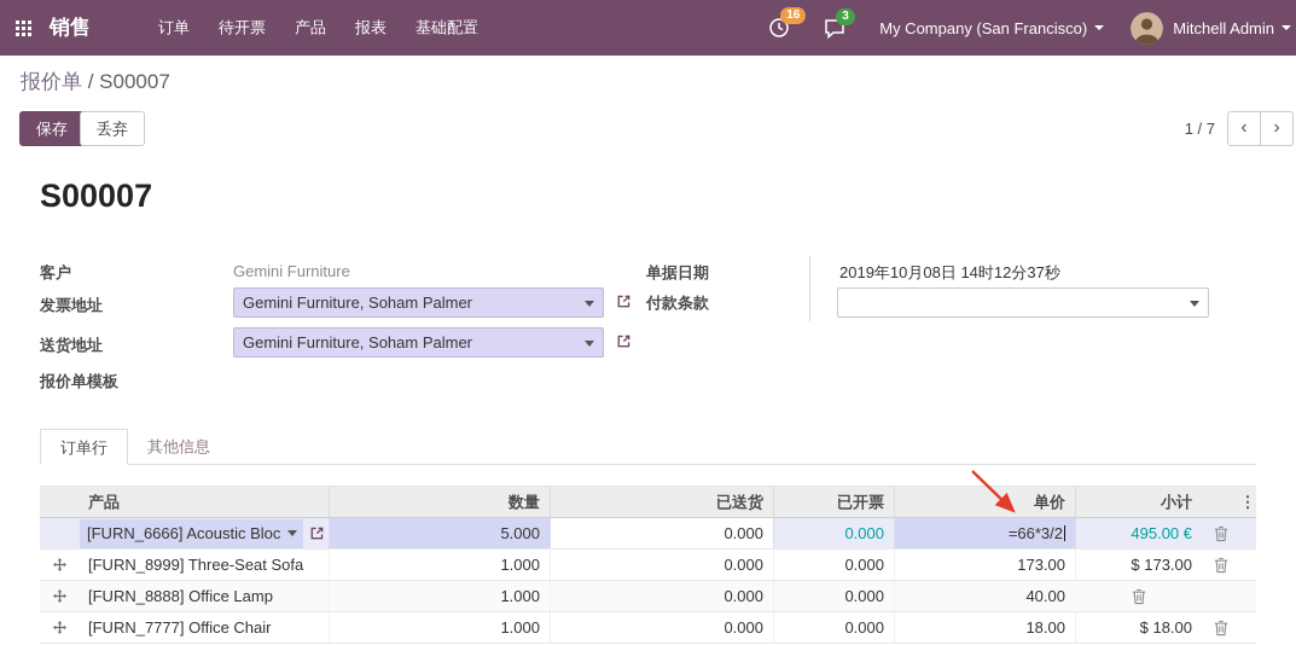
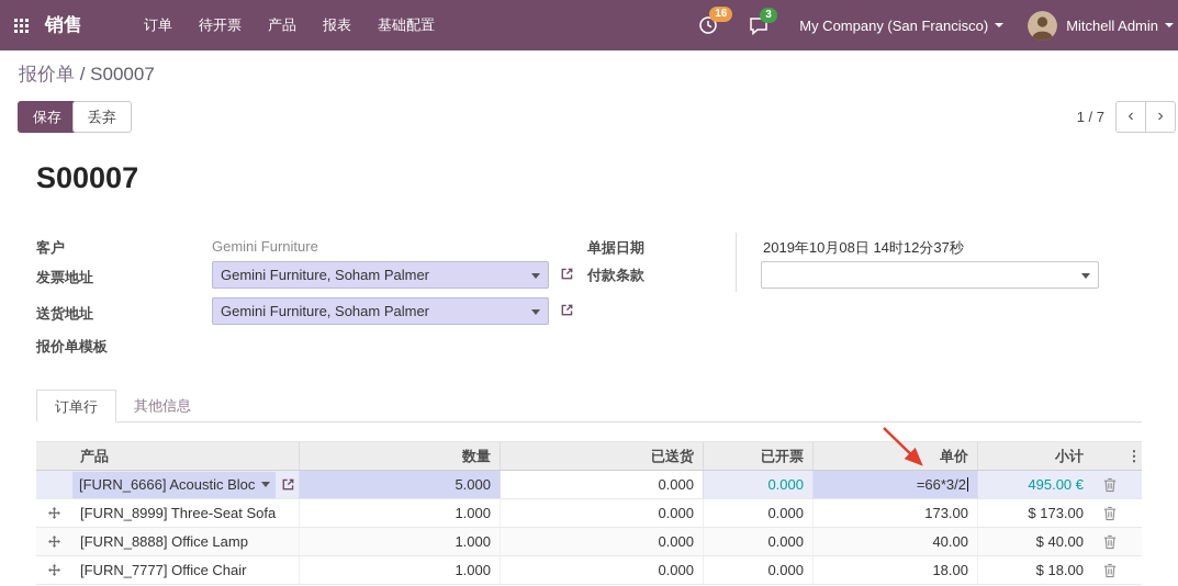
  销售
  订单
  待开票
  产品
  报表
  基础配置
  16
  3
  My Company (San Francisco)
  Mitchell Admin
  报价单 / S00007
  保存
  丢弃
  1 / 7
  ‹
  ›
  S00007
  客户
  Gemini Furniture
  发票地址
  Gemini Furniture, Soham Palmer
  送货地址
  Gemini Furniture, Soham Palmer
  报价单模板
  单据日期
  2019年10月08日 14时12分37秒
  付款条款
  订单行
  其他信息
  产品
  数量
  已送货
  已开票
  单价
  小计
  ⋮
  [FURN_6666] Acoustic Bloc
  5.000
  0.000
  0.000
  =66*3/2
  495.00 €
  [FURN_8999] Three-Seat Sofa
  1.000
  0.000
  0.000
  173.00
  $ 173.00
  [FURN_8888] Office Lamp
  1.000
  0.000
  0.000
  40.00
+ $ 40.00
  [FURN_7777] Office Chair
  1.000
  0.000
  0.000
  18.00
  $ 18.00
